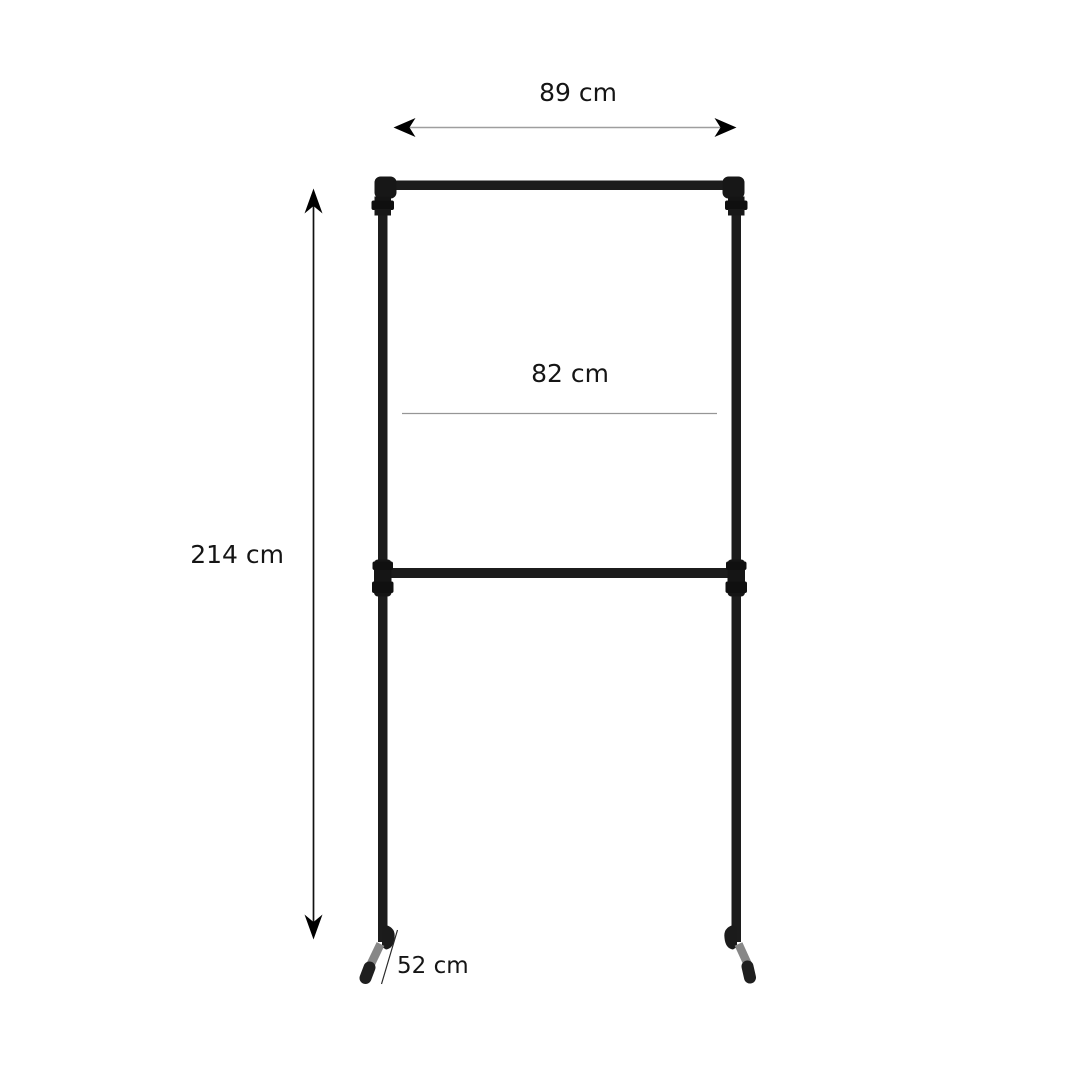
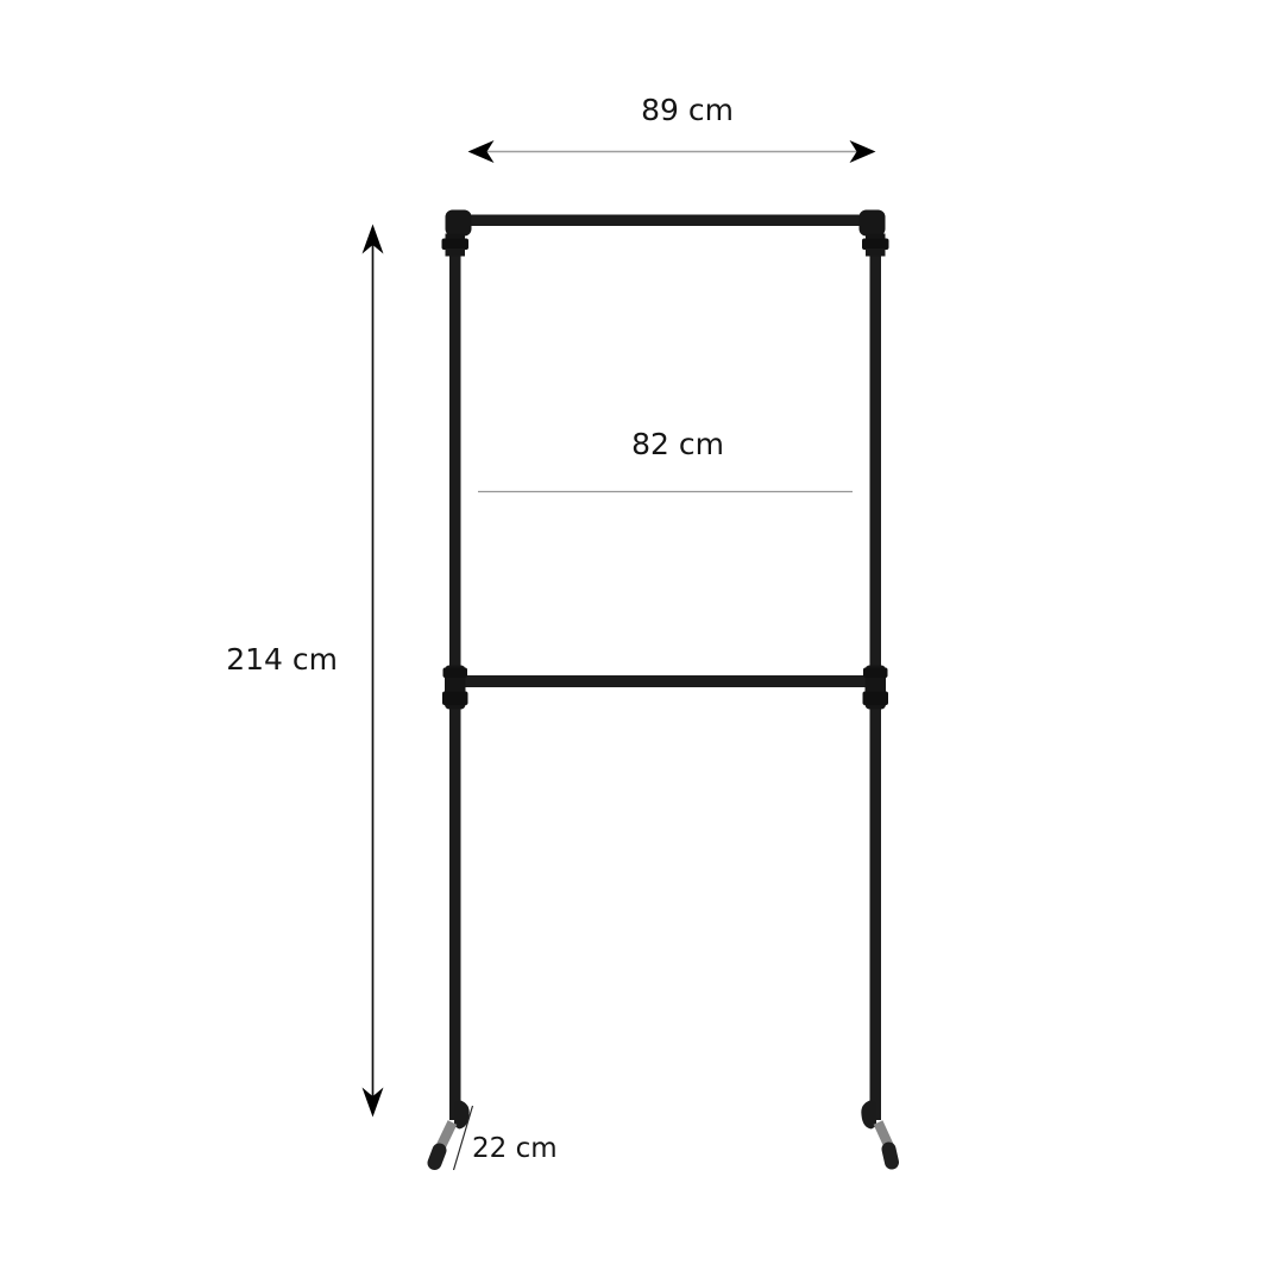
  89 cm
  82 cm
  214 cm
- 52 cm
+ 22 cm
